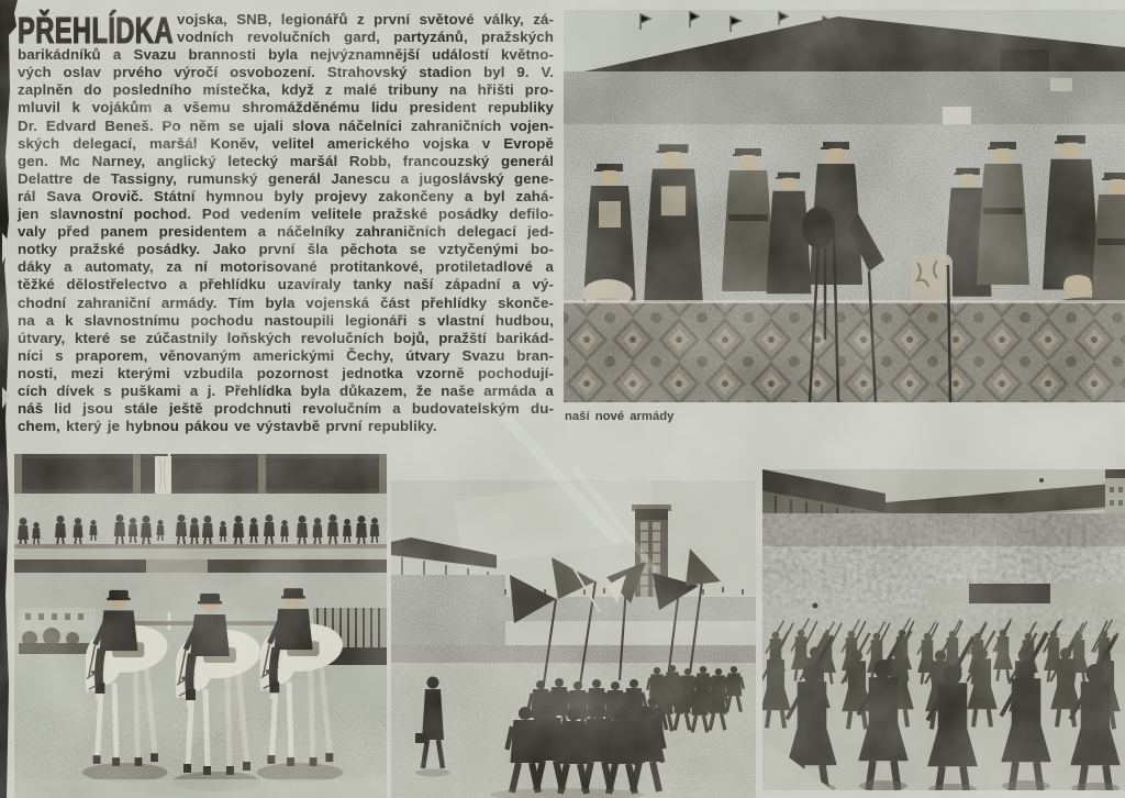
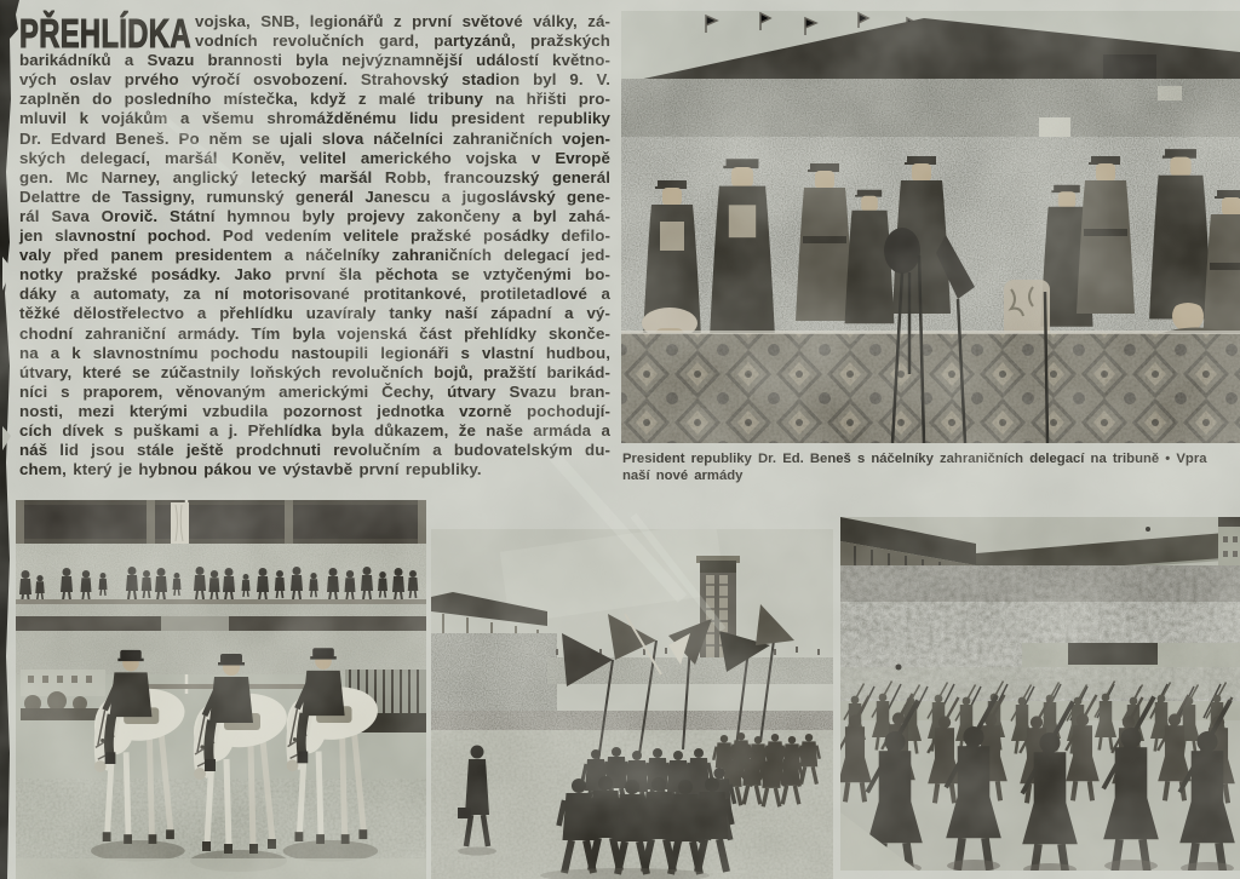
  PŘEHLÍDKA
  vojska, SNB, legionářů z první světové války, zá-
  vodních revolučních gard, partyzánů, pražských
  barikádníků a Svazu brannosti byla nejvýznamnější událostí květno-
  vých oslav prvého výročí osvobození. Strahovský stadion byl 9. V.
  zaplněn do posledního místečka, když z malé tribuny na hřišti pro-
  mluvil k vojákům a všemu shromážděnému lidu president republiky
  Dr. Edvard Beneš. Po něm se ujali slova náčelníci zahraničních vojen-
  ských delegací, maršál Koněv, velitel amerického vojska v Evropě
  gen. Mc Narney, anglický letecký maršál Robb, francouzský generál
  Delattre de Tassigny, rumunský generál Janescu a jugoslávský gene-
  rál Sava Orovič. Státní hymnou byly projevy zakončeny a byl zahá-
  jen slavnostní pochod. Pod vedením velitele pražské posádky defilo-
  valy před panem presidentem a náčelníky zahraničních delegací jed-
  notky pražské posádky. Jako první šla pěchota se vztyčenými bo-
  dáky a automaty, za ní motorisované protitankové, protiletadlové a
  těžké dělostřelectvo a přehlídku uzavíraly tanky naší západní a vý-
  chodní zahraniční armády. Tím byla vojenská část přehlídky skonče-
  na a k slavnostnímu pochodu nastoupili legionáři s vlastní hudbou,
  útvary, které se zúčastnily loňských revolučních bojů, pražští barikád-
  níci s praporem, věnovaným americkými Čechy, útvary Svazu bran-
  nosti, mezi kterými vzbudila pozornost jednotka vzorně pochodují-
  cích dívek s puškami a j. Přehlídka byla důkazem, že naše armáda a
  náš lid jsou stále ještě prodchnuti revolučním a budovatelským du-
  chem, který je hybnou pákou ve výstavbě první republiky.
+ President republiky Dr. Ed. Beneš s náčelníky zahraničních delegací na tribuně • Vpra
  naší nové armády
